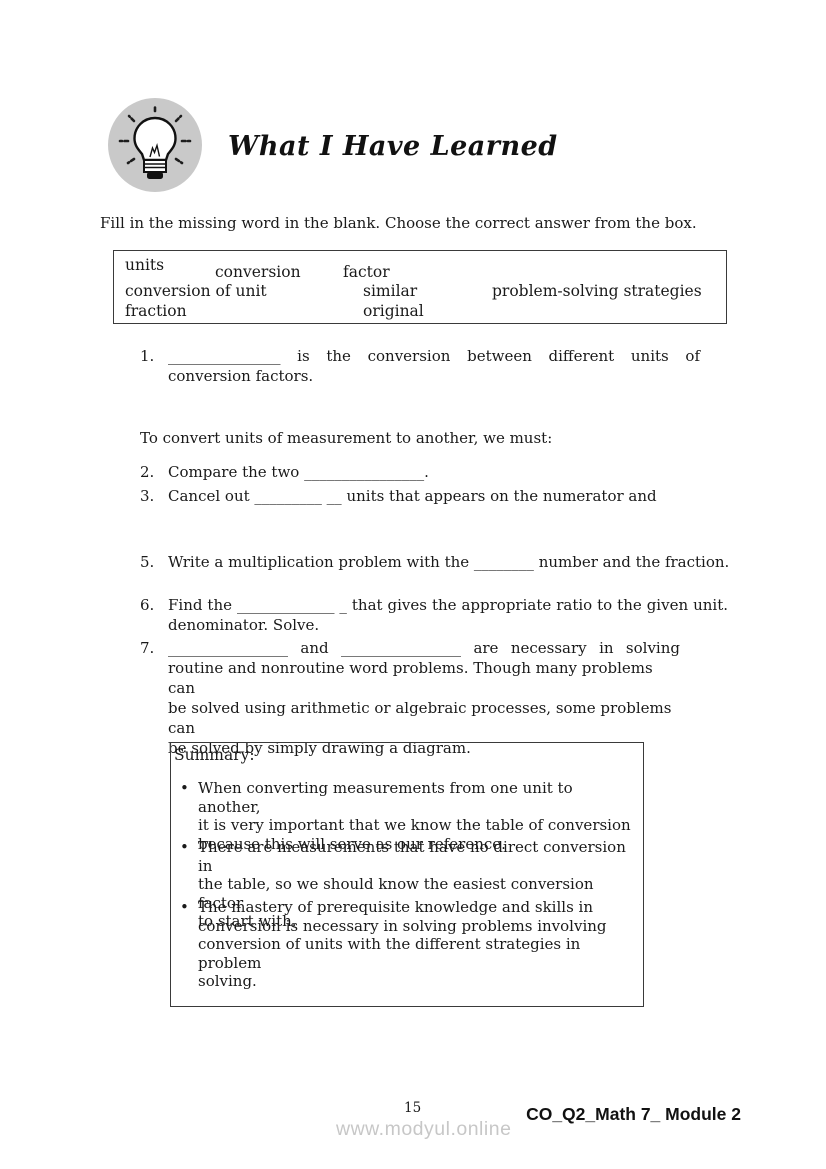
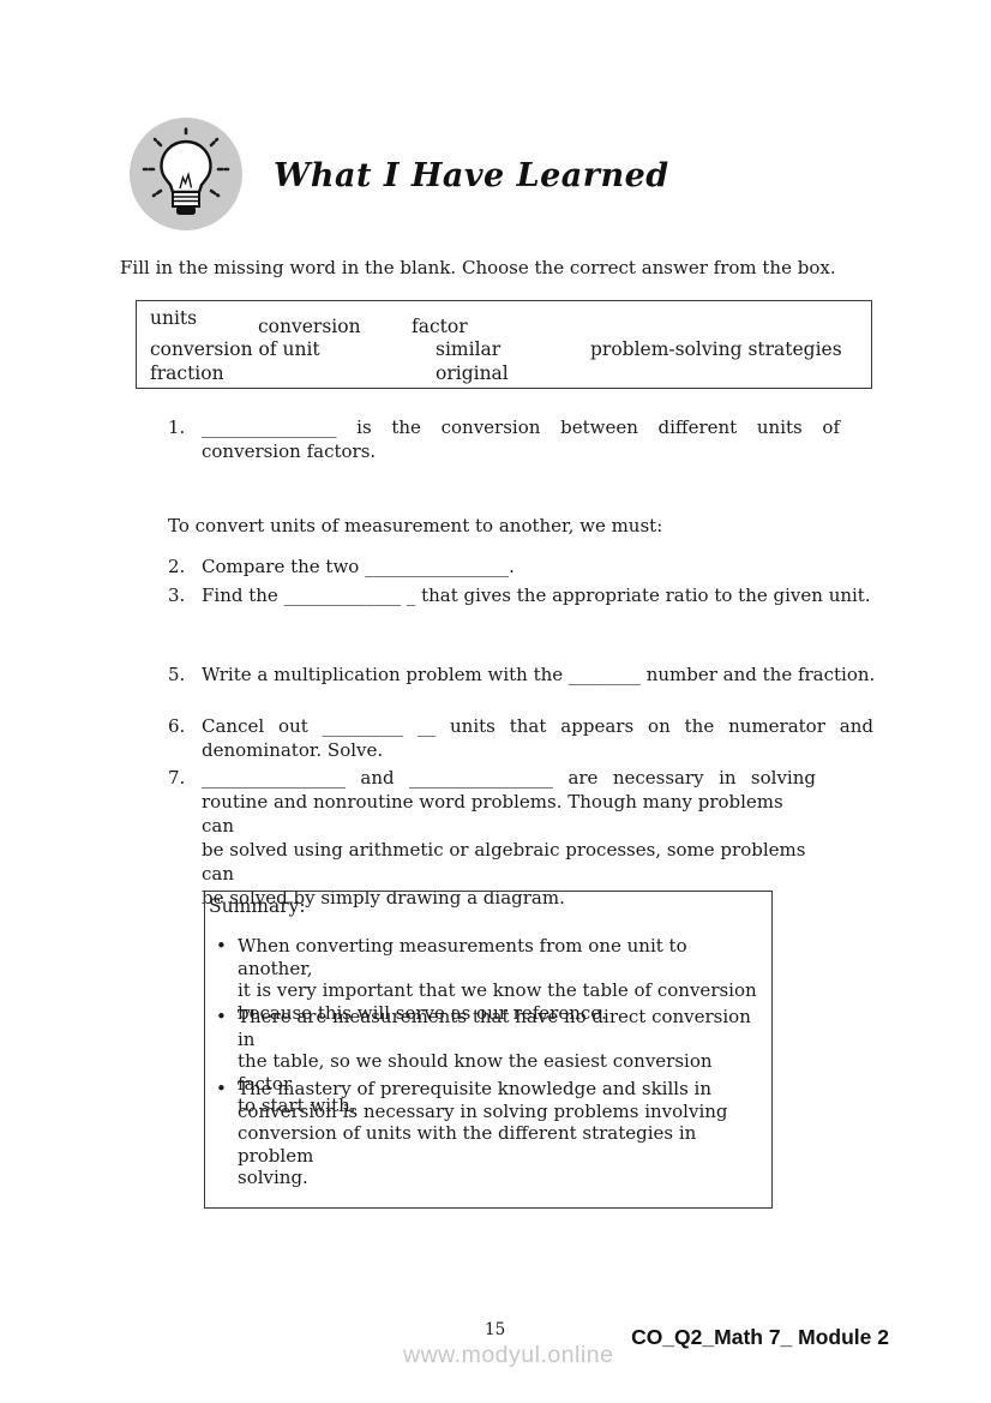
  What I Have Learned
  Fill in the missing word in the blank. Choose the correct answer from the box.
  units
  conversion
  factor
  conversion of unit
  similar
  problem-solving strategies
  fraction
  original
  1.
  _______________ is the conversion between different units of
  conversion factors.
  To convert units of measurement to another, we must:
  2.
  Compare the two ________________.
  3.
- Cancel out _________ __ units that appears on the numerator and
+ Find the _____________ _ that gives the appropriate ratio to the given unit.
  5.
  Write a multiplication problem with the ________ number and the fraction.
  6.
- Find the _____________ _ that gives the appropriate ratio to the given unit.
+ Cancel out _________ __ units that appears on the numerator and
  denominator. Solve.
  7.
  ________________ and ________________ are necessary in solving
  routine and nonroutine word problems. Though many problems can
  be solved using arithmetic or algebraic processes, some problems can
  be solved by simply drawing a diagram.
  Summary:
  •
  When converting measurements from one unit to another,
  it is very important that we know the table of conversion
  because this will serve as our reference.
  •
  There are measurements that have no direct conversion in
  the table, so we should know the easiest conversion factor
  to start with.
  •
  The mastery of prerequisite knowledge and skills in
  conversion is necessary in solving problems involving
  conversion of units with the different strategies in problem
  solving.
  15
  www.modyul.online
  CO_Q2_Math 7_ Module 2
